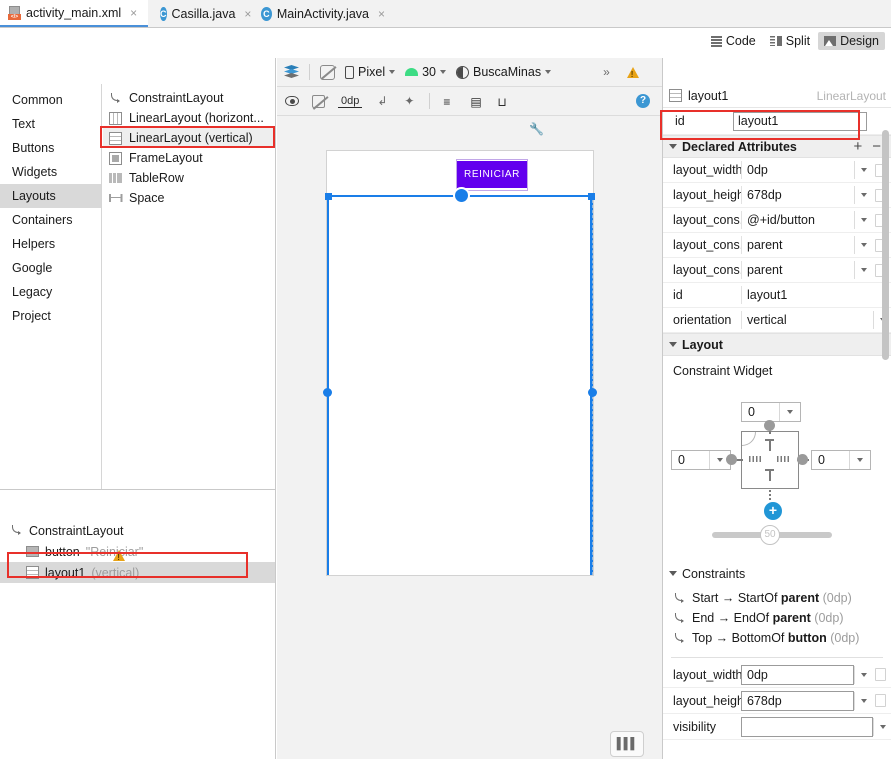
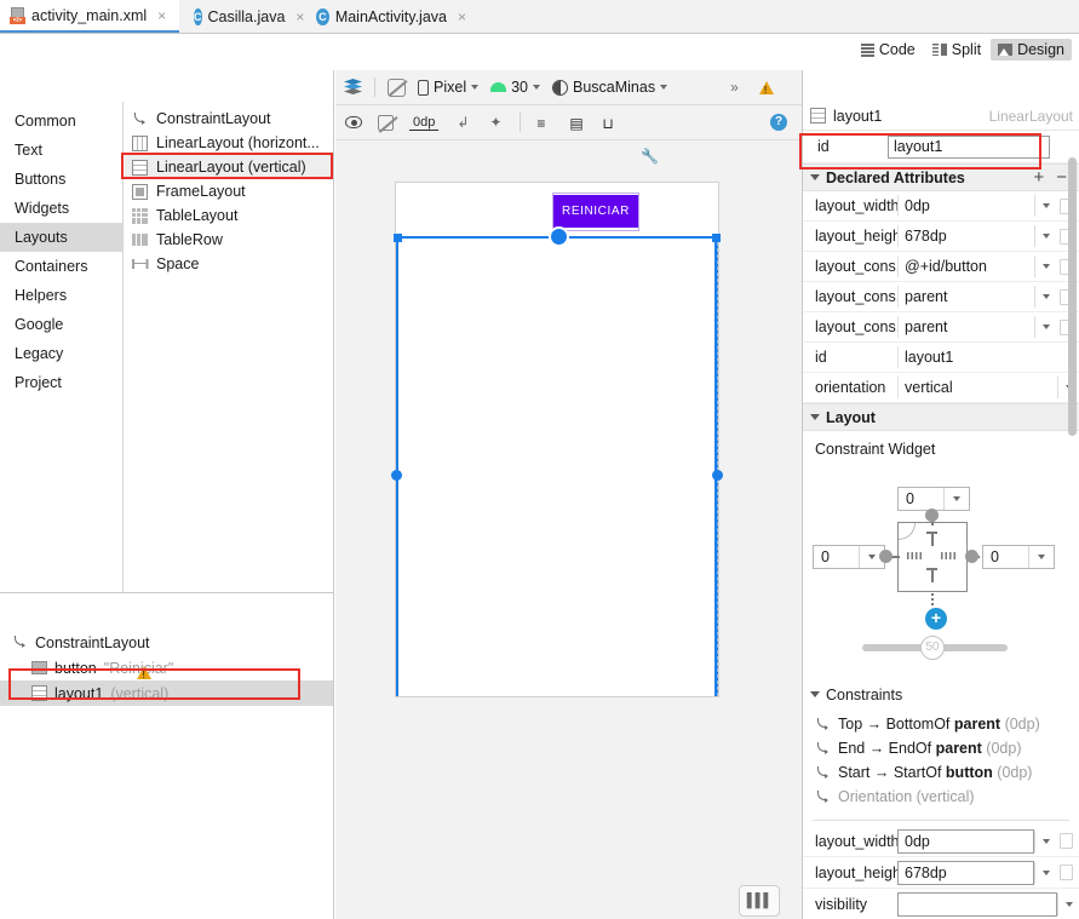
  activity_main.xml
  ×
  C
  Casilla.java
  ×
  C
  MainActivity.java
  ×
  Code
  Split
  Design
  Common
  Text
  Buttons
  Widgets
  Layouts
  Containers
  Helpers
  Google
  Legacy
  Project
  ConstraintLayout
  LinearLayout (horizont...
  LinearLayout (vertical)
  FrameLayout
+ TableLayout
  TableRow
  Space
  ConstraintLayout
  button
  "Reiniciar"
  layout1
  (vertical)
  Pixel
  30
  BuscaMinas
  »
  0dp
  ↲
  ✦
  ≡
  ▤
  ⊔
  ?
  🔧
  REINICIAR
  ▌▌▌
  layout1
  LinearLayout
  id
  layout1
  Declared Attributes
  +
  −
  layout_width
  0dp
  layout_heigh
  678dp
  layout_cons
  @+id/button
  layout_cons
  parent
  layout_cons
  parent
  id
  layout1
  orientation
  vertical
  Layout
  Constraint Widget
  0
  0
  0
  +
  50
  Constraints
- Start → StartOf parent (0dp)
+ Top → BottomOf parent (0dp)
  End → EndOf parent (0dp)
- Top → BottomOf button (0dp)
+ Start → StartOf button (0dp)
+ Orientation (vertical)
  layout_width
  0dp
  layout_heig
  678dp
  visibility
